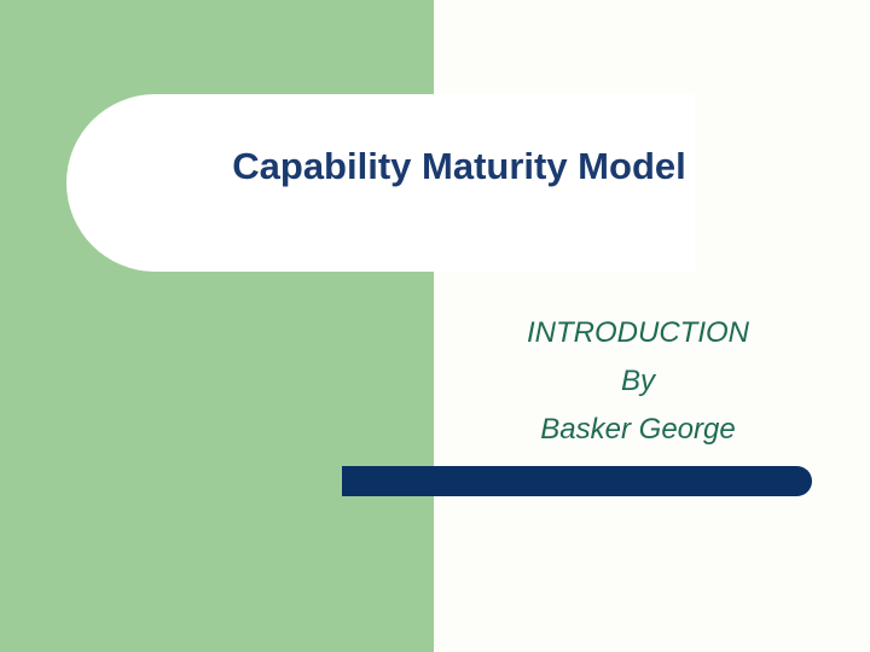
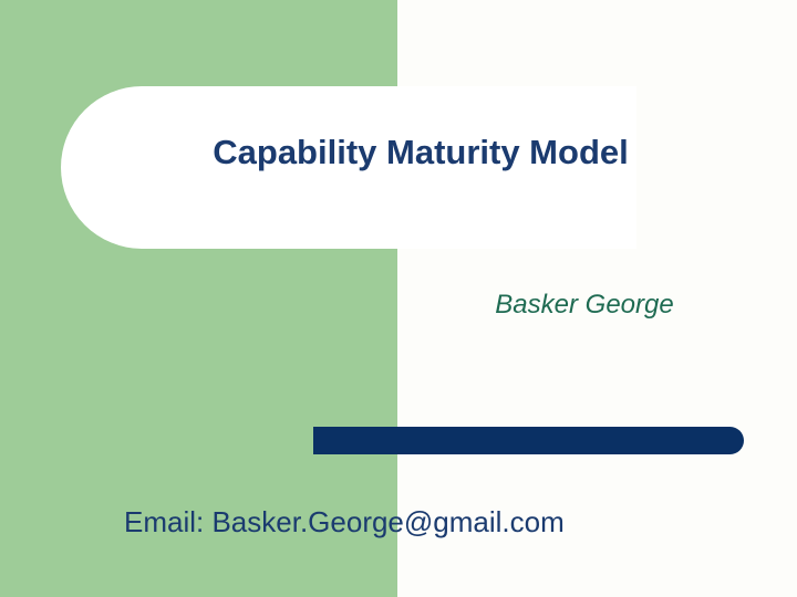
  Capability Maturity Model
- INTRODUCTION
- By
  Basker George
+ Email: Basker.George@gmail.com
